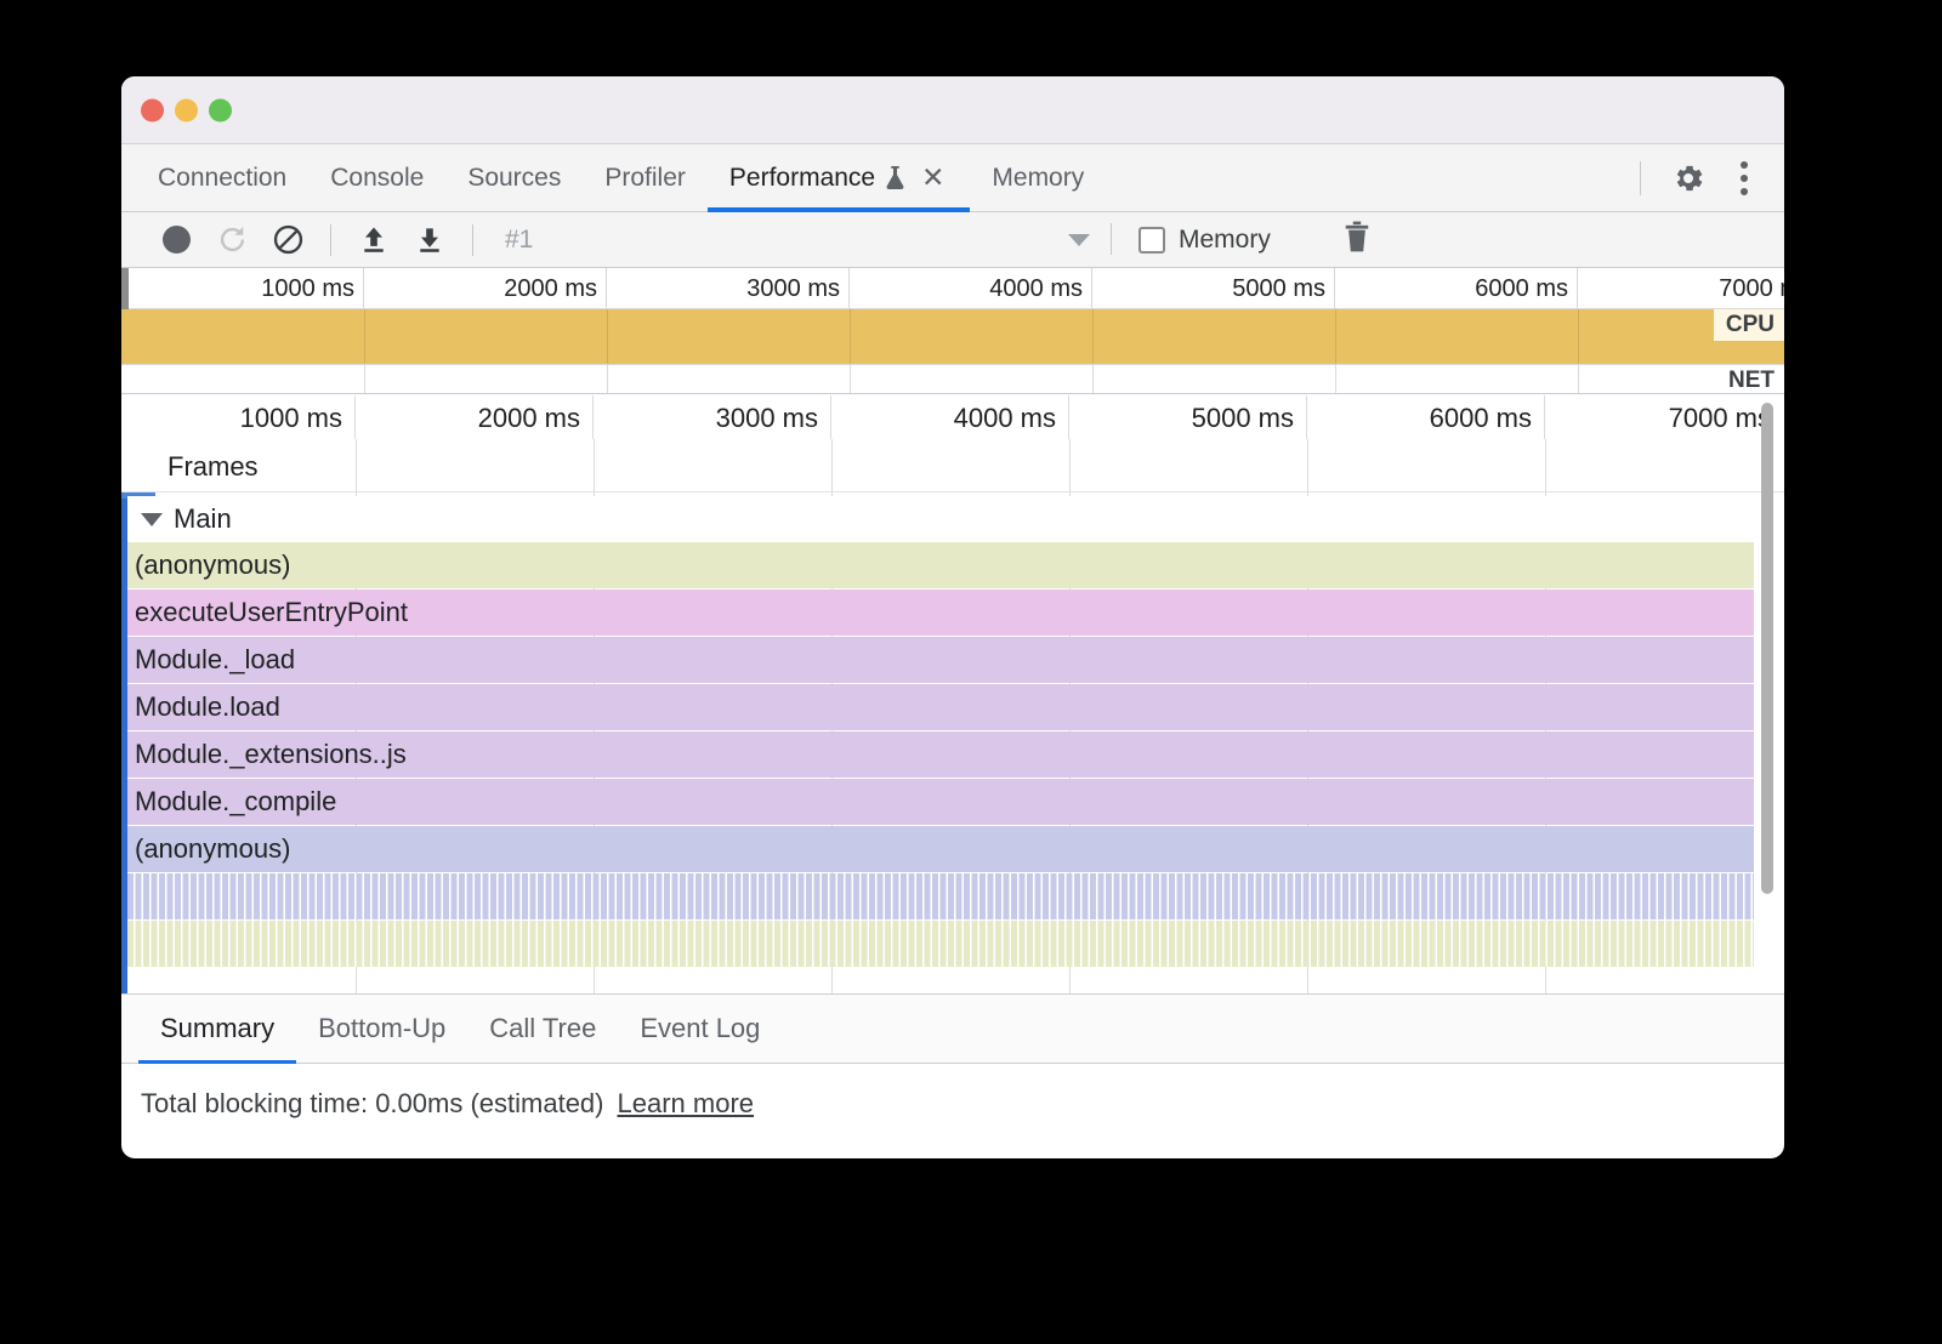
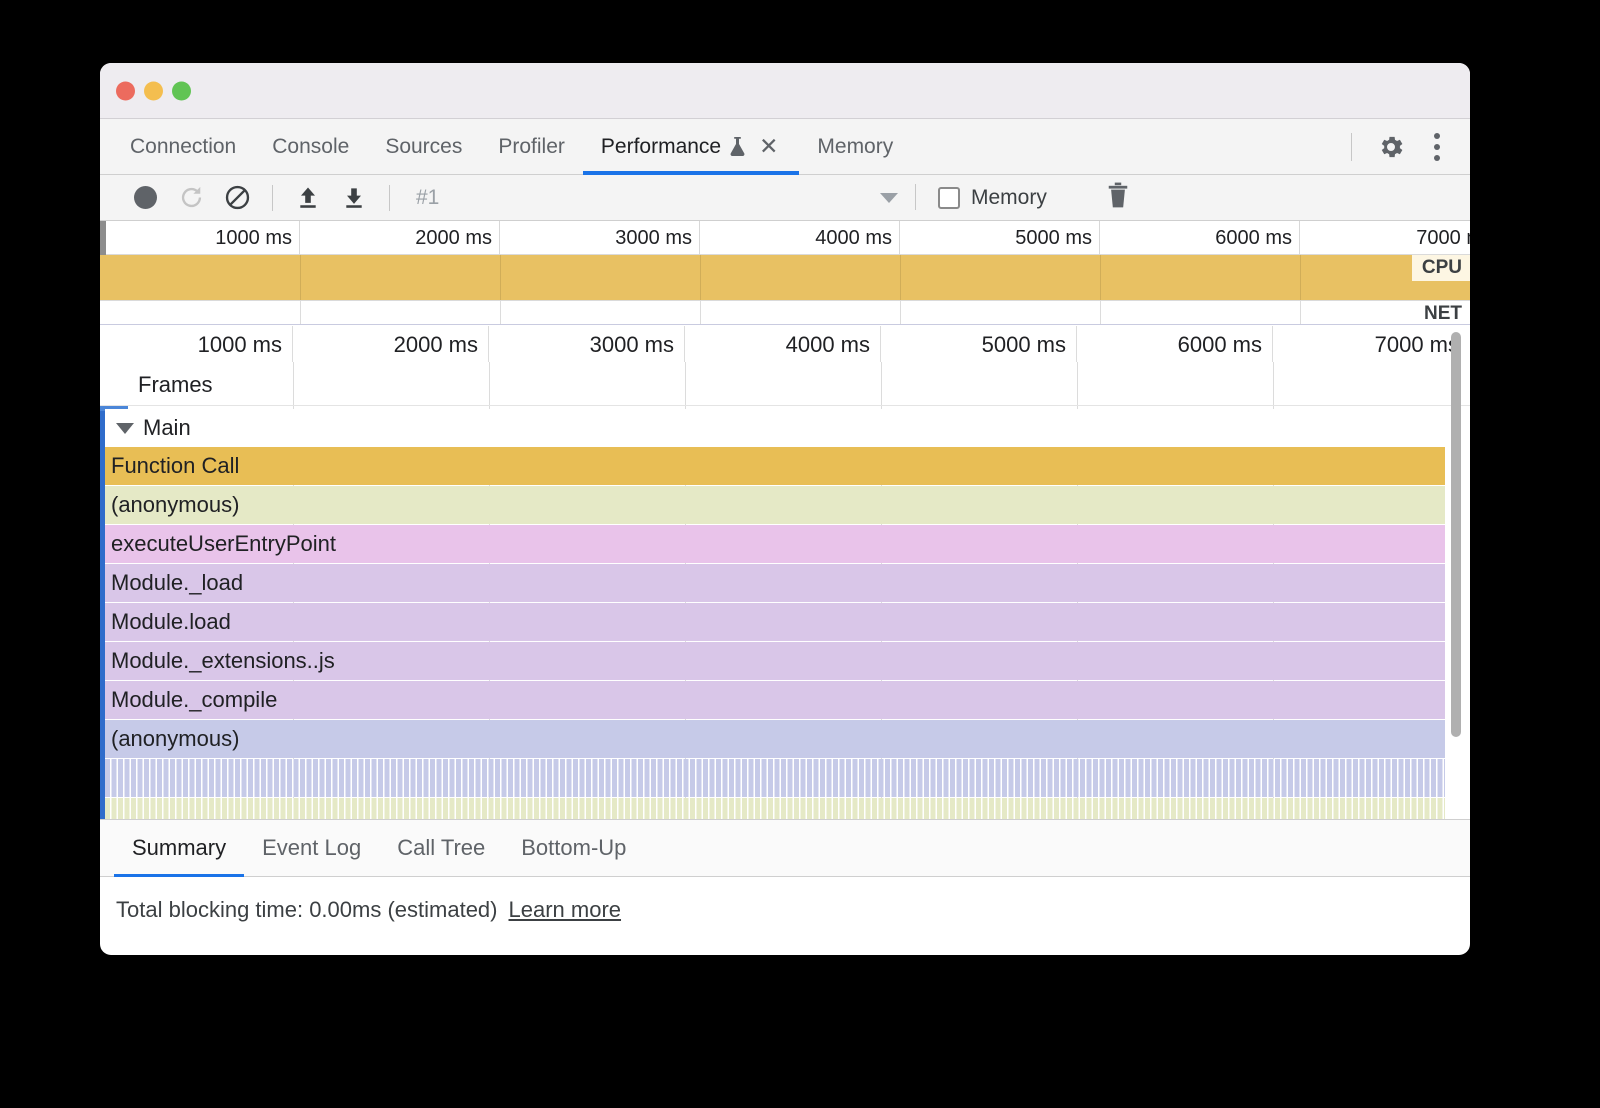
  Connection
  Console
  Sources
  Profiler
  Performance
  ✕
  Memory
  #1
  Memory
  1000 ms
  2000 ms
  3000 ms
  4000 ms
  5000 ms
  6000 ms
  CPU
  NET
  1000 ms
  2000 ms
  3000 ms
  4000 ms
  5000 ms
  6000 ms
  7000 m
  Frames
  Main
+ Function Call
  (anonymous)
  executeUserEntryPoint
  Module._load
  Module.load
  Module._extensions..js
  Module._compile
  (anonymous)
  Summary
- Bottom-Up
+ Event Log
  Call Tree
- Event Log
+ Bottom-Up
  Total blocking time: 0.00ms (estimated)
  Learn more
